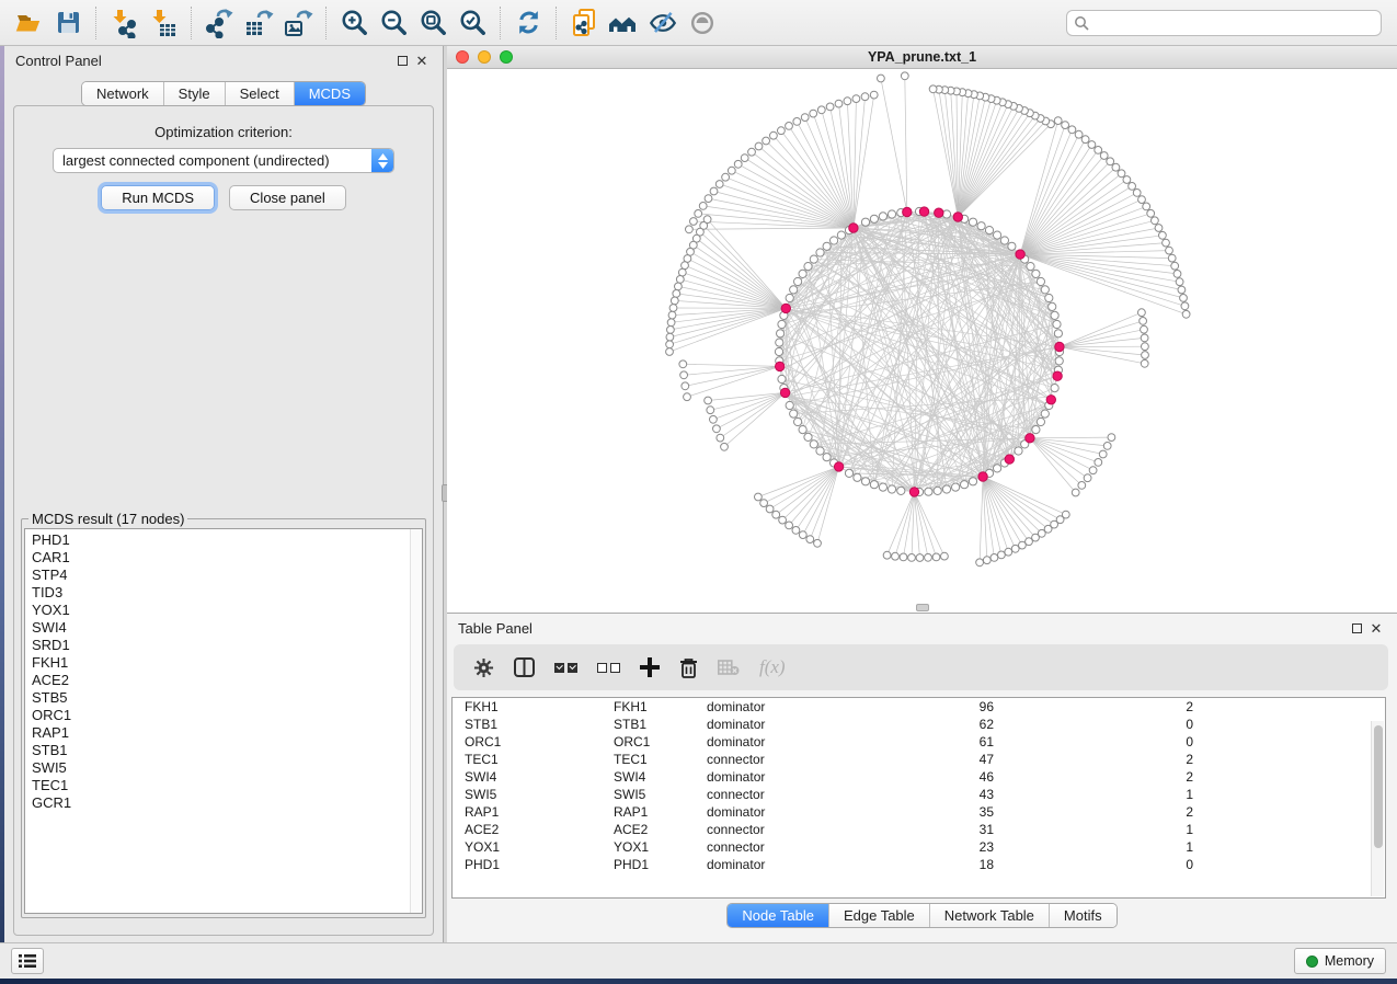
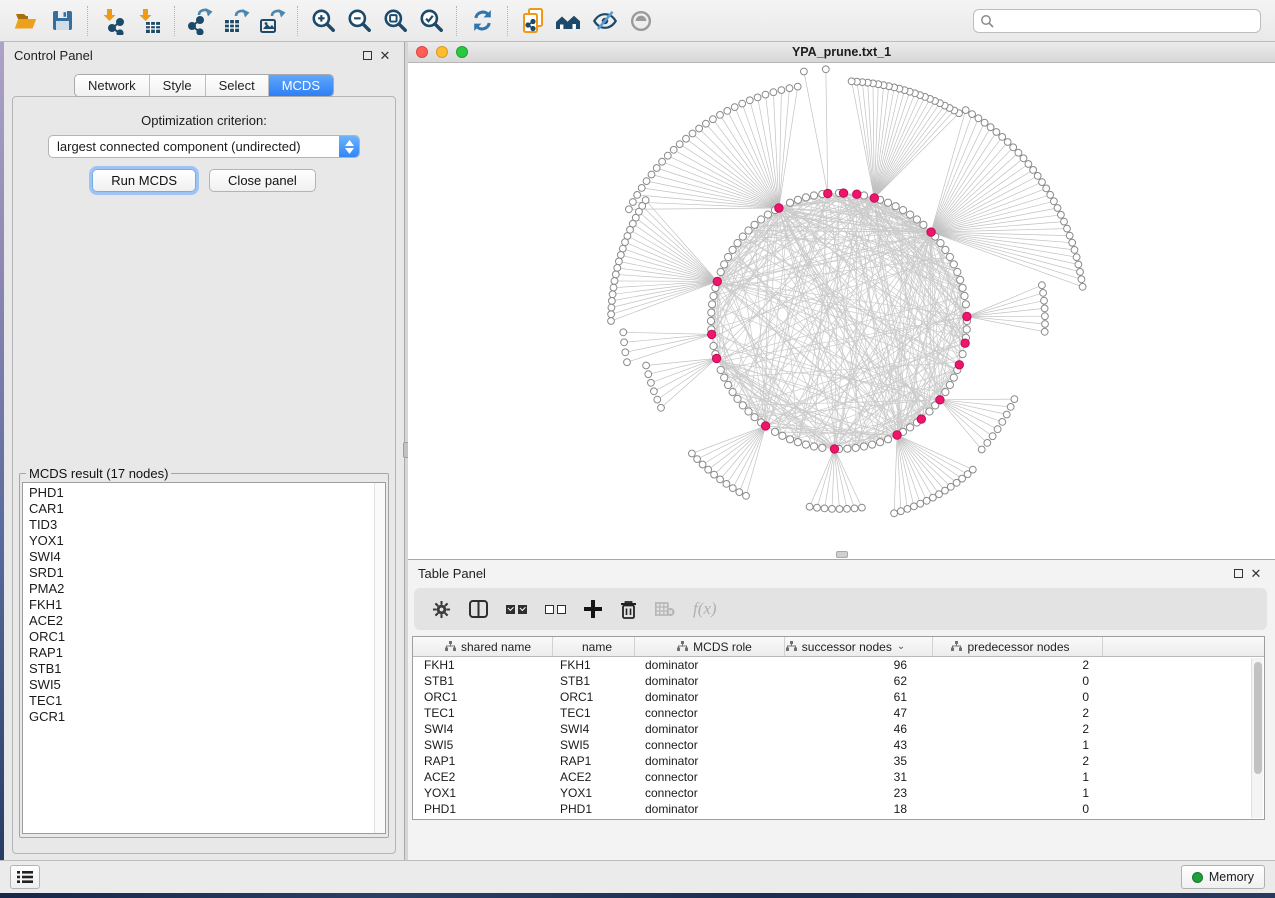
  Control Panel
  ✕
  Network
  Style
  Select
  MCDS
  Optimization criterion:
  largest connected component (undirected)
  Run MCDS
  Close panel
  MCDS result (17 nodes)
  PHD1
  CAR1
- STP4
  TID3
  YOX1
  SWI4
  SRD1
+ PMA2
  FKH1
  ACE2
- STB5
  ORC1
  RAP1
  STB1
  SWI5
  TEC1
  GCR1
  YPA_prune.txt_1
  Table Panel
  ✕
  f(x)
+ shared name
+ name
+ MCDS role
+ successor nodes
+ ⌄
+ predecessor nodes
  FKH1
  FKH1
  dominator
  96
  2
  STB1
  STB1
  dominator
  62
  0
  ORC1
  ORC1
  dominator
  61
  0
  TEC1
  TEC1
  connector
  47
  2
  SWI4
  SWI4
  dominator
  46
  2
  SWI5
  SWI5
  connector
  43
  1
  RAP1
  RAP1
  dominator
  35
  2
  ACE2
  ACE2
  connector
  31
  1
  YOX1
  YOX1
  connector
  23
  1
  PHD1
  PHD1
  dominator
  18
  0
- Node Table
- Edge Table
- Network Table
- Motifs
  Memory
